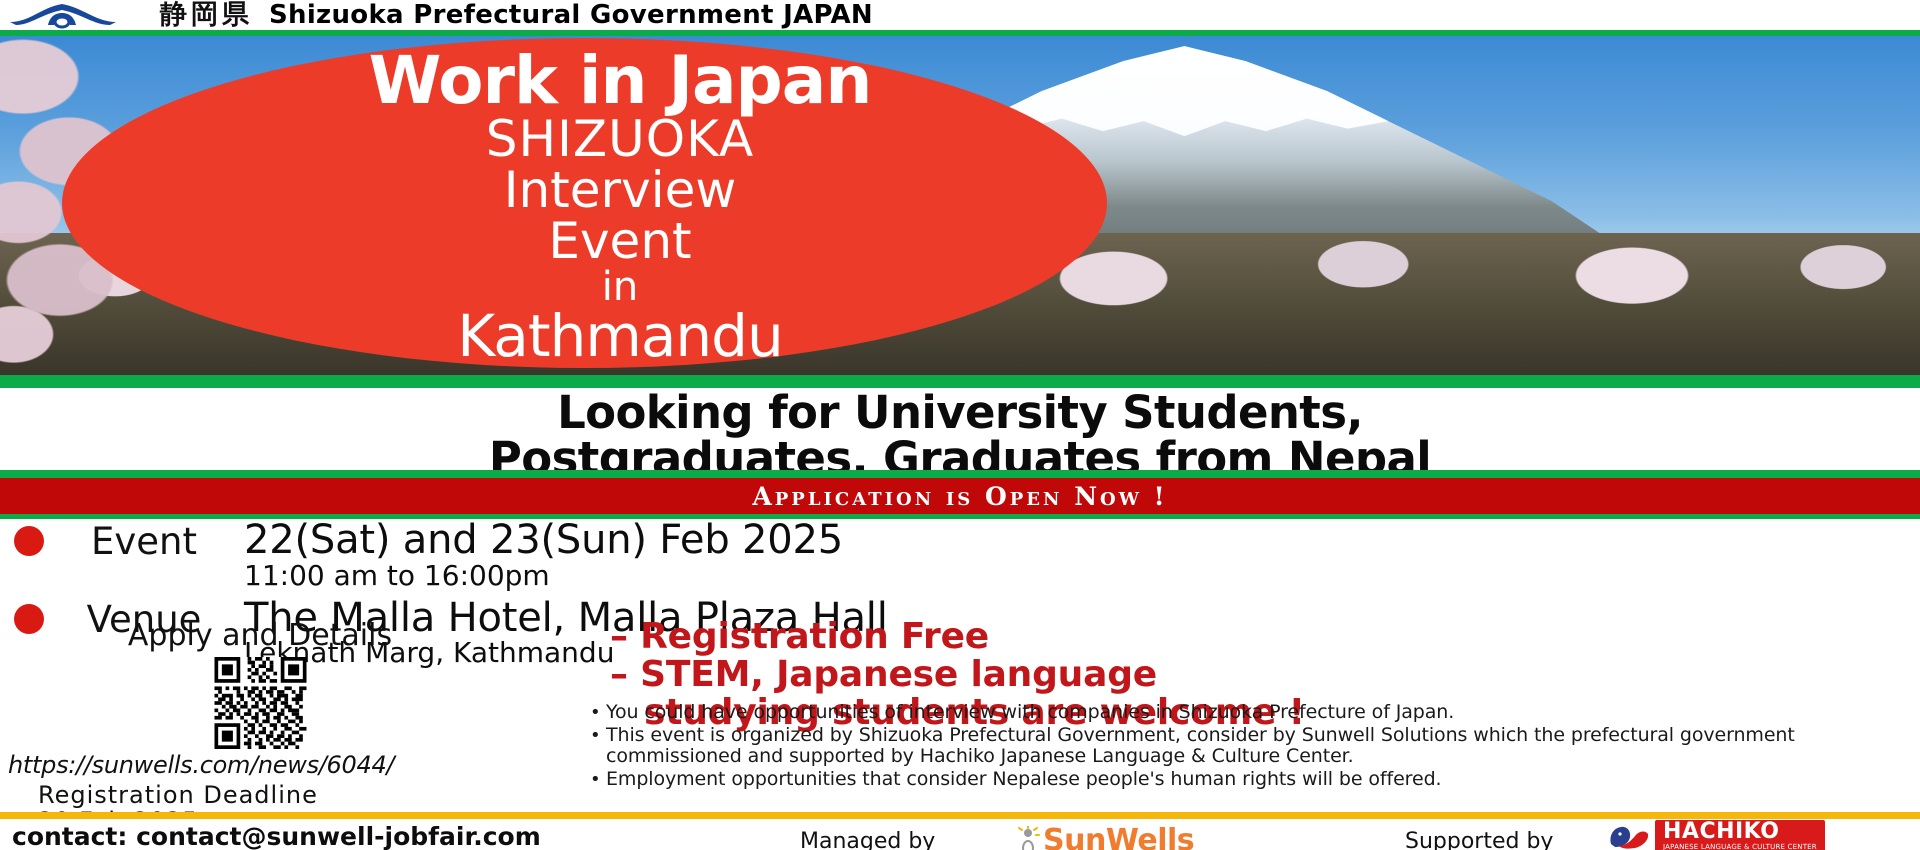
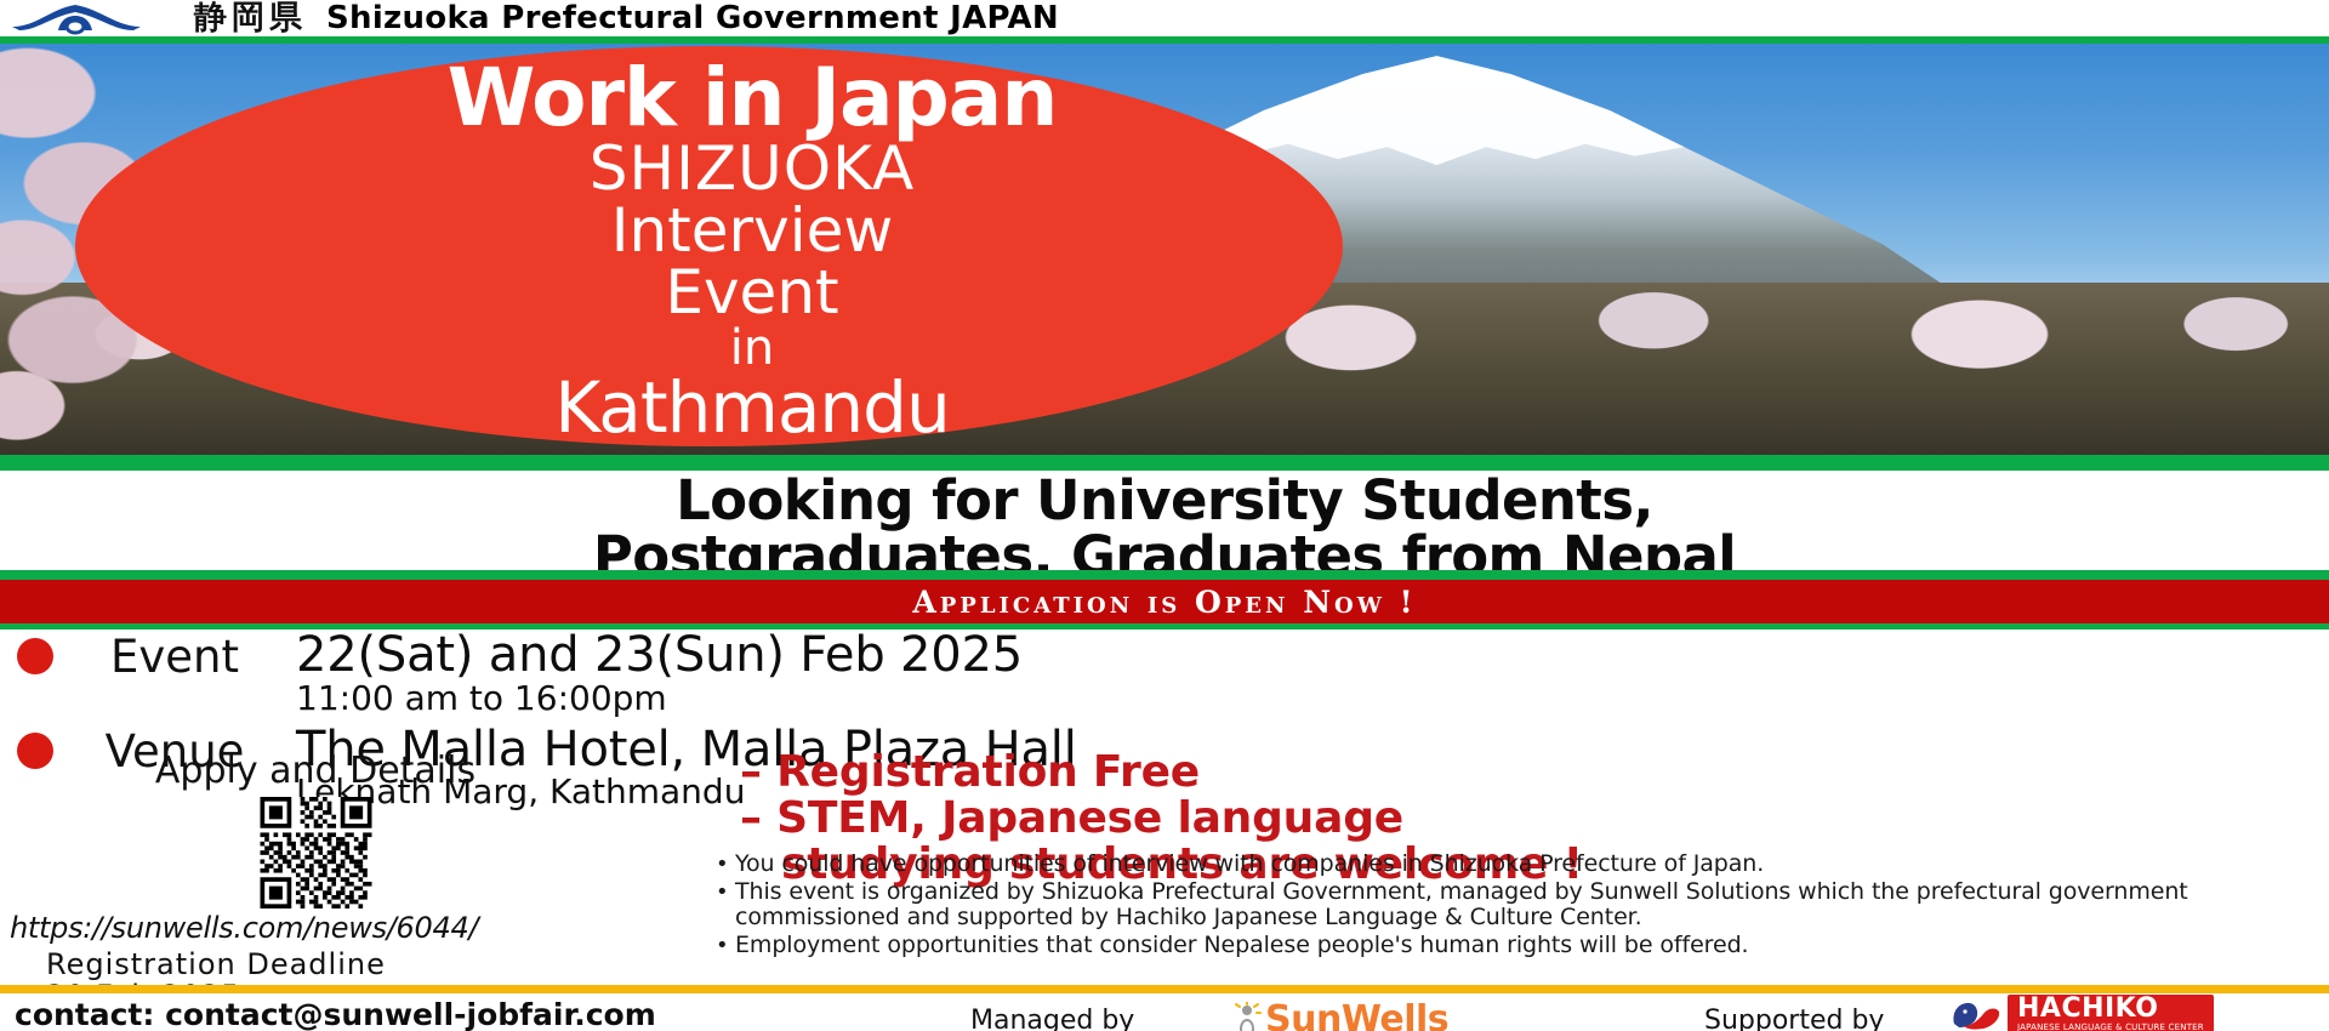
  静岡県
  Shizuoka Prefectural Government JAPAN
  Work in Japan
  SHIZUOKA
  Interview
  Event
  in
  Kathmandu
  Looking for University Students,
  Postgraduates, Graduates from Nepal
  Application is Open Now !
  Event
  22(Sat) and 23(Sun) Feb 2025
  11:00 am to 16:00pm
  Venue
  The Malla Hotel, Malla Plaza Hall
  Leknath Marg, Kathmandu
  Apply and Details
  https://sunwells.com/news/6044/
  Registration Deadline
  – Registration Free
  – STEM, Japanese language
  studying students are welcome !
  •
  You could have opportunities of interview with companies in Shizuoka Prefecture of Japan.
  •
- This event is organized by Shizuoka Prefectural Government, consider by Sunwell Solutions which the prefectural government commissioned and supported by Hachiko Japanese Language & Culture Center.
+ This event is organized by Shizuoka Prefectural Government, managed by Sunwell Solutions which the prefectural government commissioned and supported by Hachiko Japanese Language & Culture Center.
  •
  Employment opportunities that consider Nepalese people's human rights will be offered.
  contact: contact@sunwell-jobfair.com
  Managed by
  SunWells
  Supported by
  HACHIKO
  JAPANESE LANGUAGE & CULTURE CENTER
